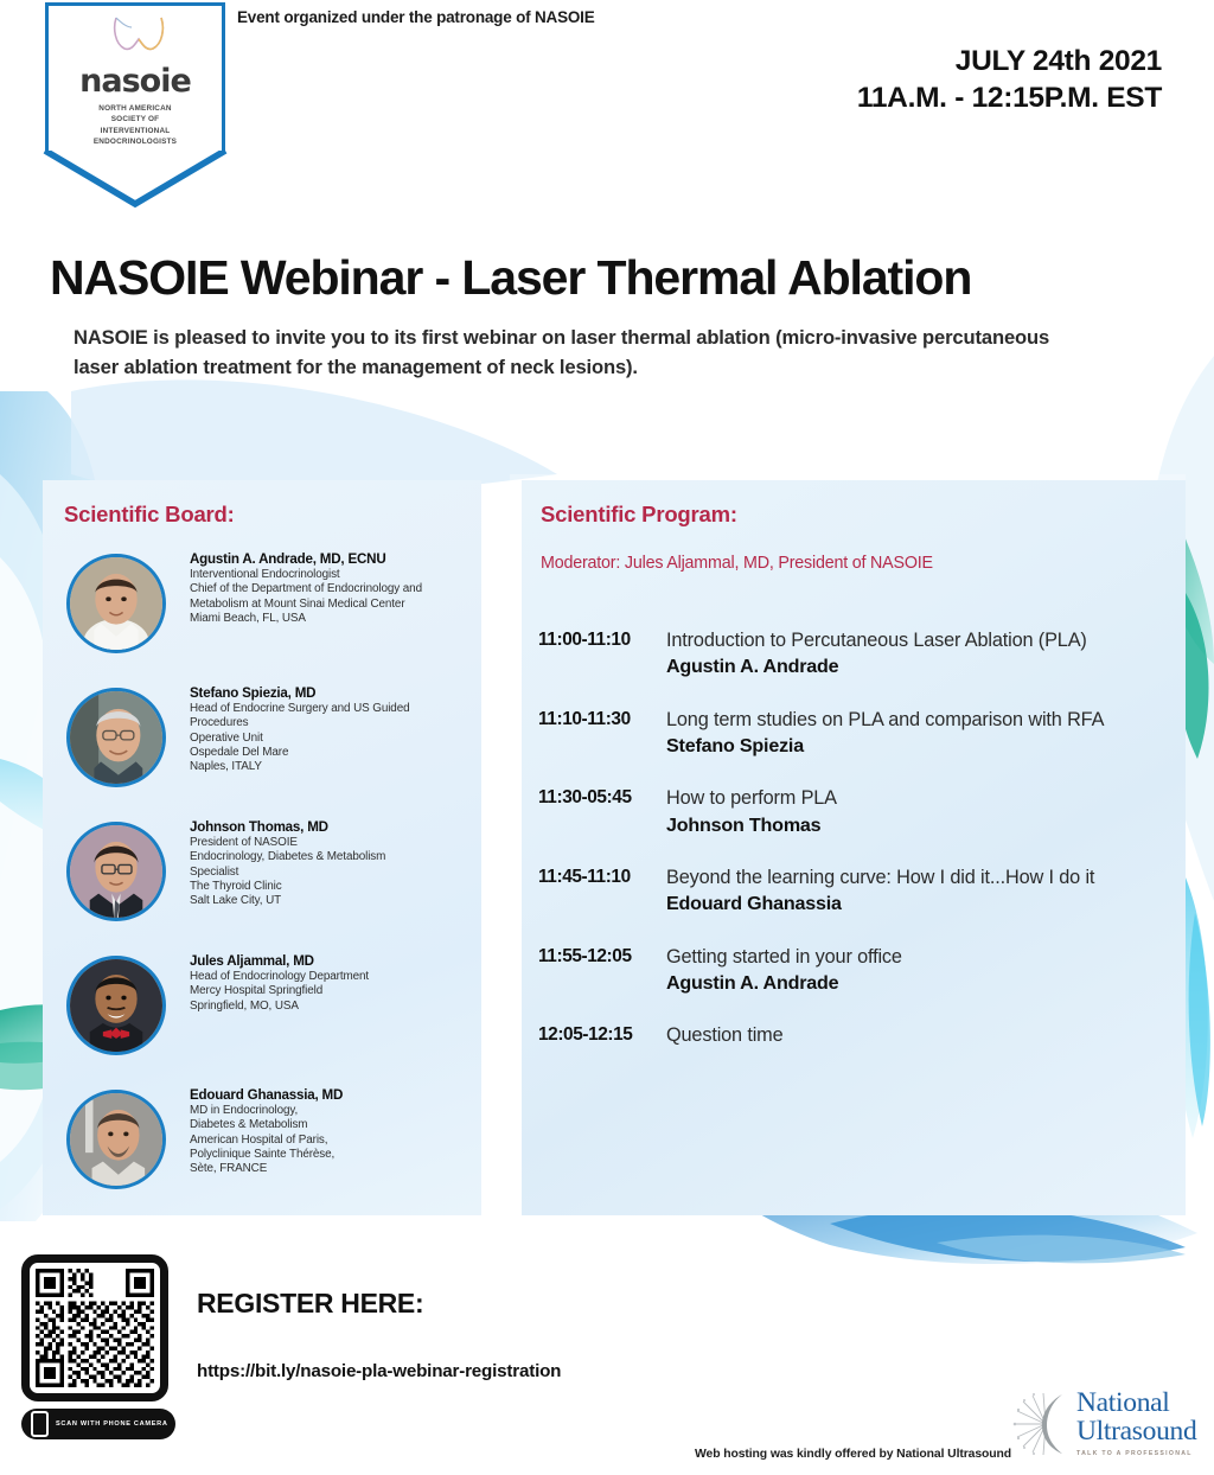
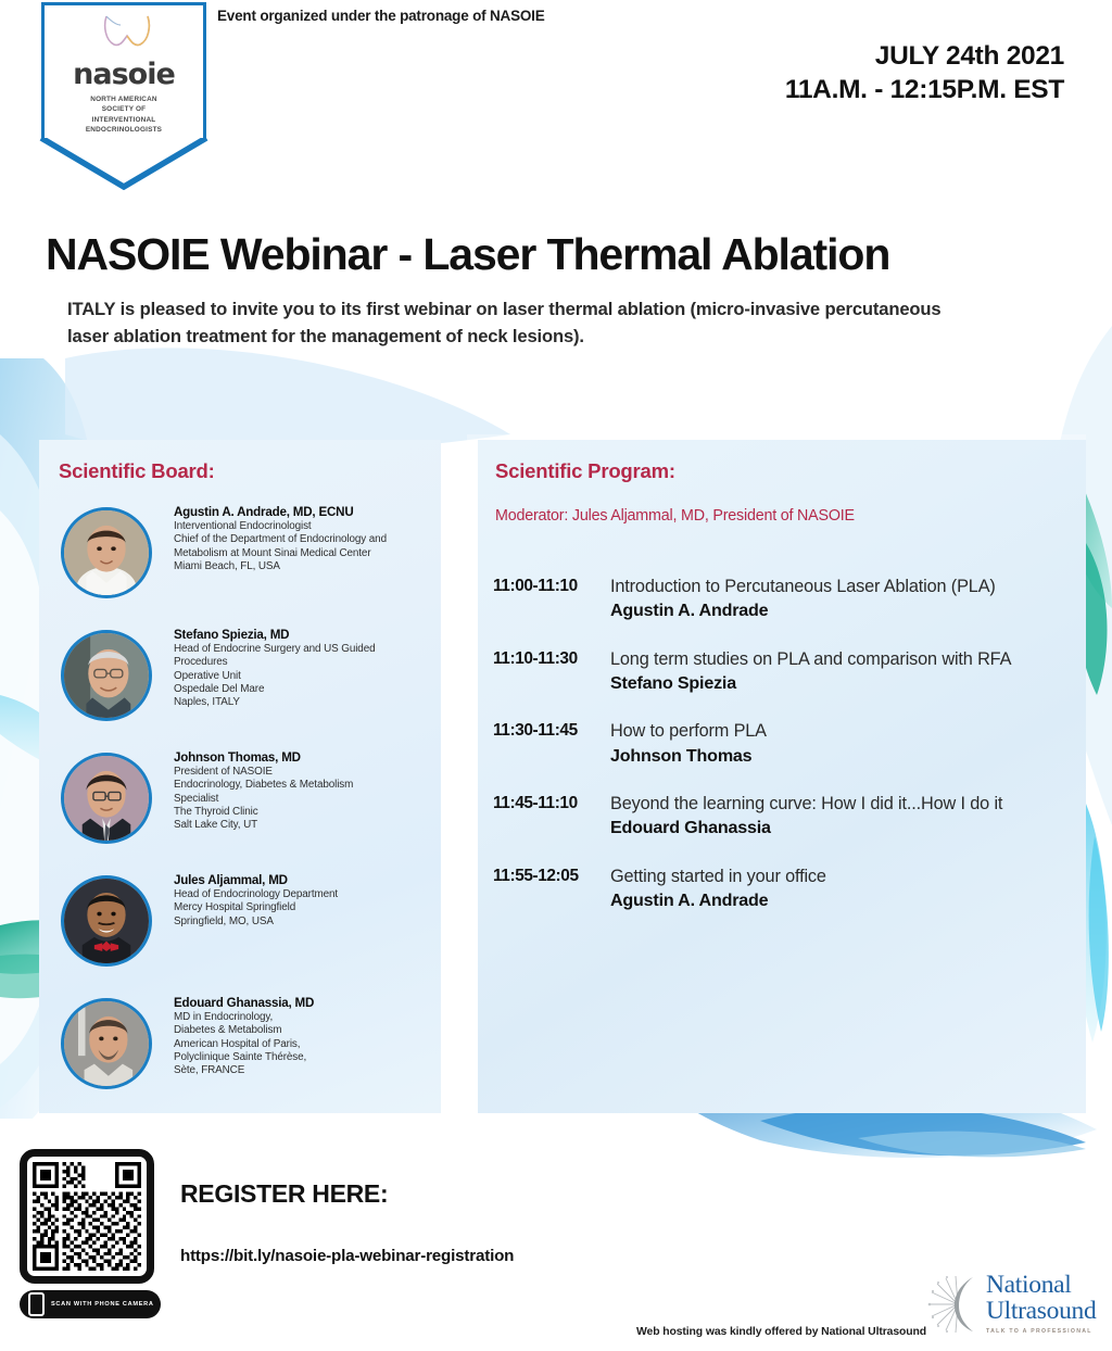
  nasoie
  Event organized under the patronage of NASOIE
  JULY 24th 2021
  11A.M. - 12:15P.M. EST
  NASOIE Webinar - Laser Thermal Ablation
- NASOIE is pleased to invite you to its first webinar on laser thermal ablation (micro-invasive percutaneous laser ablation treatment for the management of neck lesions).
+ ITALY is pleased to invite you to its first webinar on laser thermal ablation (micro-invasive percutaneous laser ablation treatment for the management of neck lesions).
  Scientific Board:
  Agustin A. Andrade, MD, ECNU
  Interventional Endocrinologist
  Chief of the Department of Endocrinology and
  Metabolism at Mount Sinai Medical Center
  Miami Beach, FL, USA
  Stefano Spiezia, MD
  Head of Endocrine Surgery and US Guided
  Procedures
  Operative Unit
  Ospedale Del Mare
  Naples, ITALY
  Johnson Thomas, MD
  President of NASOIE
  Endocrinology, Diabetes & Metabolism
  Specialist
  The Thyroid Clinic
  Salt Lake City, UT
  Jules Aljammal, MD
  Head of Endocrinology Department
  Mercy Hospital Springfield
  Springfield, MO, USA
  Edouard Ghanassia, MD
  MD in Endocrinology,
  Diabetes & Metabolism
  American Hospital of Paris,
  Polyclinique Sainte Thérèse,
  Sète, FRANCE
  Scientific Program:
  Moderator: Jules Aljammal, MD, President of NASOIE
  11:00-11:10
  Introduction to Percutaneous Laser Ablation (PLA)
  Agustin A. Andrade
  11:10-11:30
  Long term studies on PLA and comparison with RFA
  Stefano Spiezia
- 11:30-05:45
+ 11:30-11:45
  How to perform PLA
  Johnson Thomas
  11:45-11:10
  Beyond the learning curve: How I did it...How I do it
  Edouard Ghanassia
  11:55-12:05
  Getting started in your office
  Agustin A. Andrade
- 12:05-12:15
- Question time
  REGISTER HERE:
  https://bit.ly/nasoie-pla-webinar-registration
  Web hosting was kindly offered by National Ultrasound
  National
  Ultrasound
